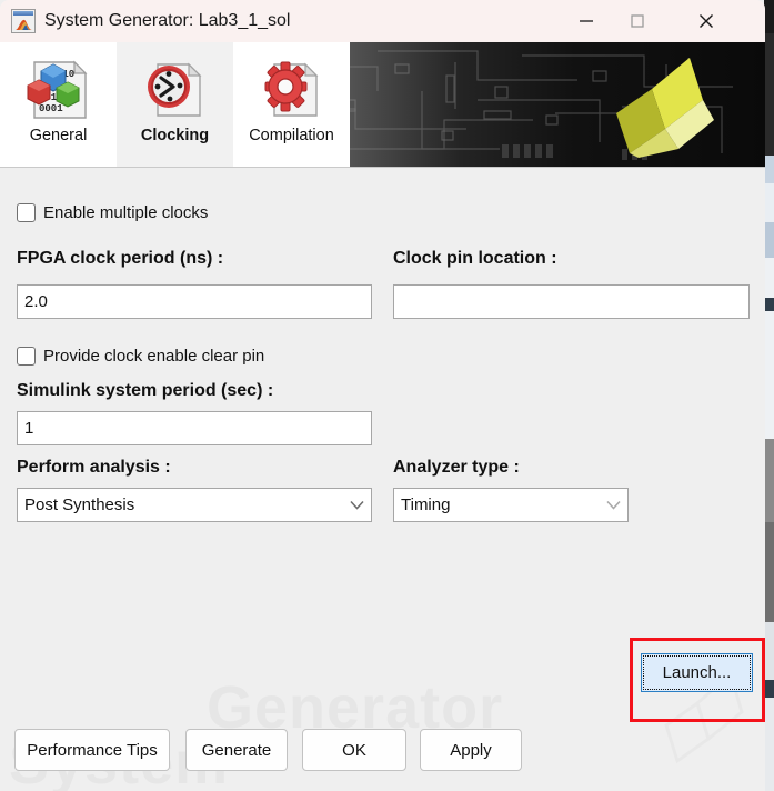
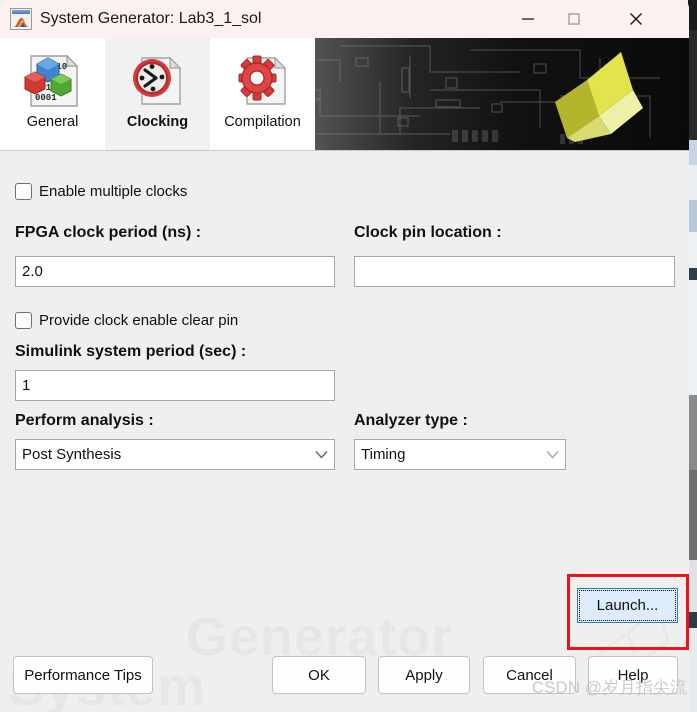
  System Generator: Lab3_1_sol
  0001
  General
  Clocking
  Compilation
  Generator
  Enable multiple clocks
  FPGA clock period (ns) :
  2.0
  Clock pin location :
  Provide clock enable clear pin
  Simulink system period (sec) :
  1
  Perform analysis :
  Post Synthesis
  Analyzer type :
  Timing
  Launch...
  Performance Tips
- Generate
  OK
  Apply
+ Cancel
+ Help
+ CSDN @岁月指尖流
